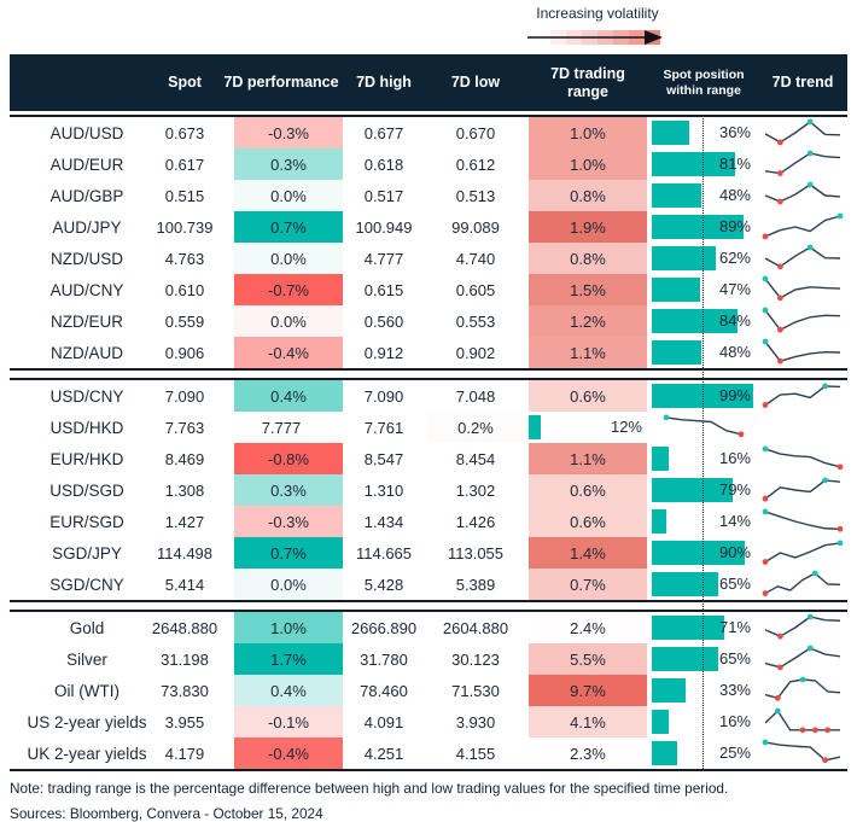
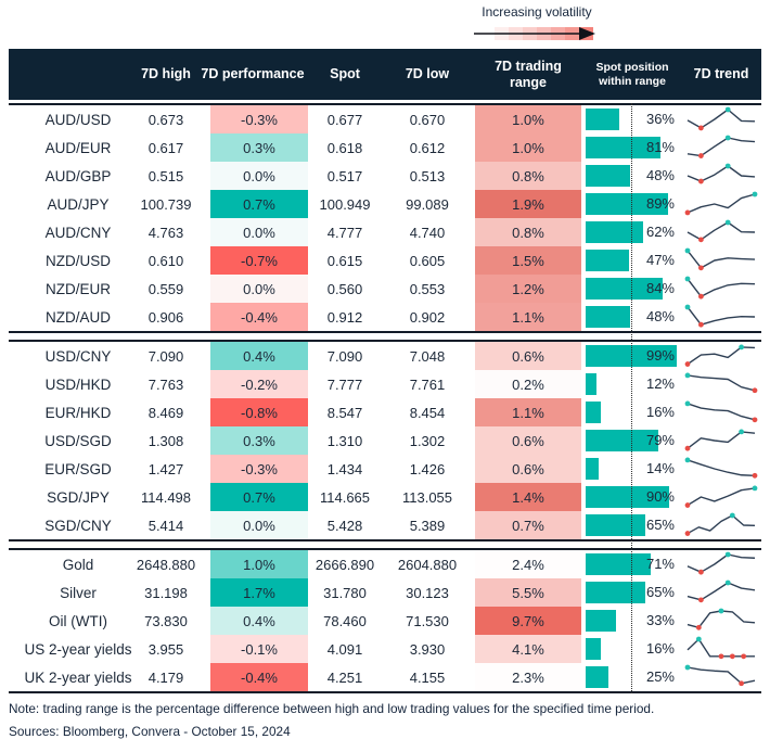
  Increasing volatility
- Spot
+ 7D high
  7D performance
- 7D high
+ Spot
  7D low
  7D trading range
  Spot position within range
  7D trend
  AUD/USD
  0.673
  -0.3%
  0.677
  0.670
  1.0%
  36%
  AUD/EUR
  0.617
  0.3%
  0.618
  0.612
  1.0%
  81%
  AUD/GBP
  0.515
  0.0%
  0.517
  0.513
  0.8%
  48%
  AUD/JPY
  100.739
  0.7%
  100.949
  99.089
  1.9%
  89%
- NZD/USD
+ AUD/CNY
  4.763
  0.0%
  4.777
  4.740
  0.8%
  62%
- AUD/CNY
+ NZD/USD
  0.610
  -0.7%
  0.615
  0.605
  1.5%
  47%
  NZD/EUR
  0.559
  0.0%
  0.560
  0.553
  1.2%
  84%
  NZD/AUD
  0.906
  -0.4%
  0.912
  0.902
  1.1%
  48%
  USD/CNY
  7.090
  0.4%
  7.090
  7.048
  0.6%
  99%
  USD/HKD
  7.763
+ -0.2%
  7.777
  7.761
  0.2%
  12%
  EUR/HKD
  8.469
  -0.8%
  8.547
  8.454
  1.1%
  16%
  USD/SGD
  1.308
  0.3%
  1.310
  1.302
  0.6%
  79%
  EUR/SGD
  1.427
  -0.3%
  1.434
  1.426
  0.6%
  14%
  SGD/JPY
  114.498
  0.7%
  114.665
  113.055
  1.4%
  90%
  SGD/CNY
  5.414
  0.0%
  5.428
  5.389
  0.7%
  65%
  Gold
  2648.880
  1.0%
  2666.890
  2604.880
  2.4%
  71%
  Silver
  31.198
  1.7%
  31.780
  30.123
  5.5%
  65%
  Oil (WTI)
  73.830
  0.4%
  78.460
  71.530
  9.7%
  33%
  US 2-year yields
  3.955
  -0.1%
  4.091
  3.930
  4.1%
  16%
  UK 2-year yields
  4.179
  -0.4%
  4.251
  4.155
  2.3%
  25%
  Note: trading range is the percentage difference between high and low trading values for the specified time period.
  Sources: Bloomberg, Convera - October 15, 2024
